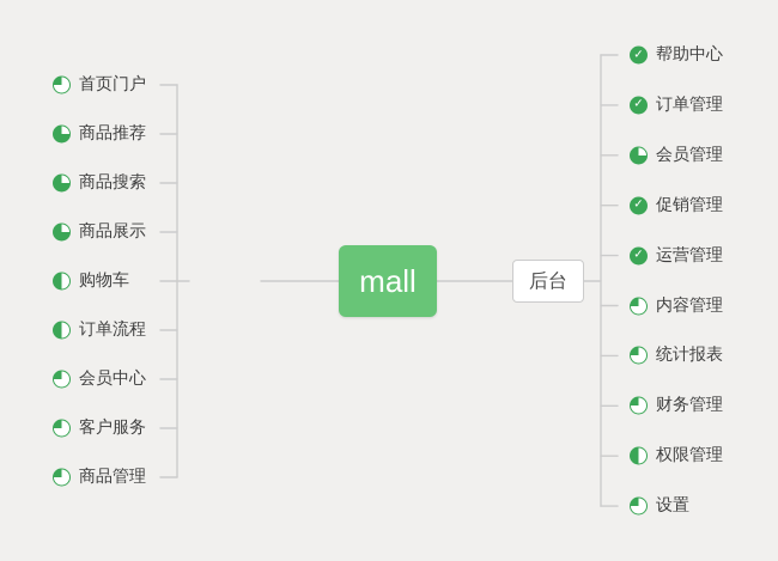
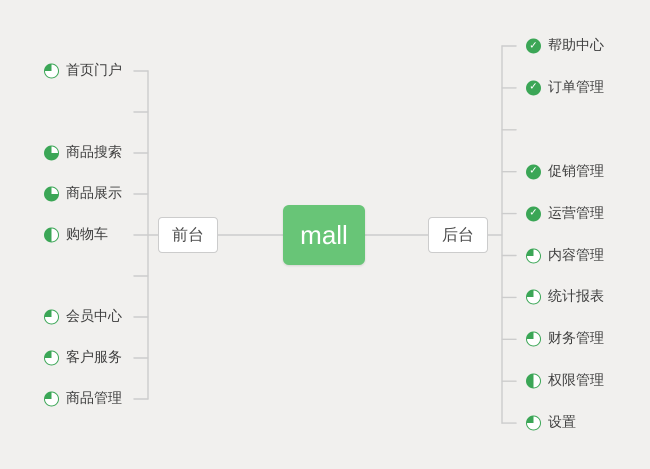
  mall
+ 前台
  后台
  首页门户
- 商品推荐
  商品搜索
  商品展示
  购物车
- 订单流程
  会员中心
  客户服务
  商品管理
  ✓
  帮助中心
  ✓
  订单管理
- 会员管理
  ✓
  促销管理
  ✓
  运营管理
  内容管理
  统计报表
  财务管理
  权限管理
  设置
